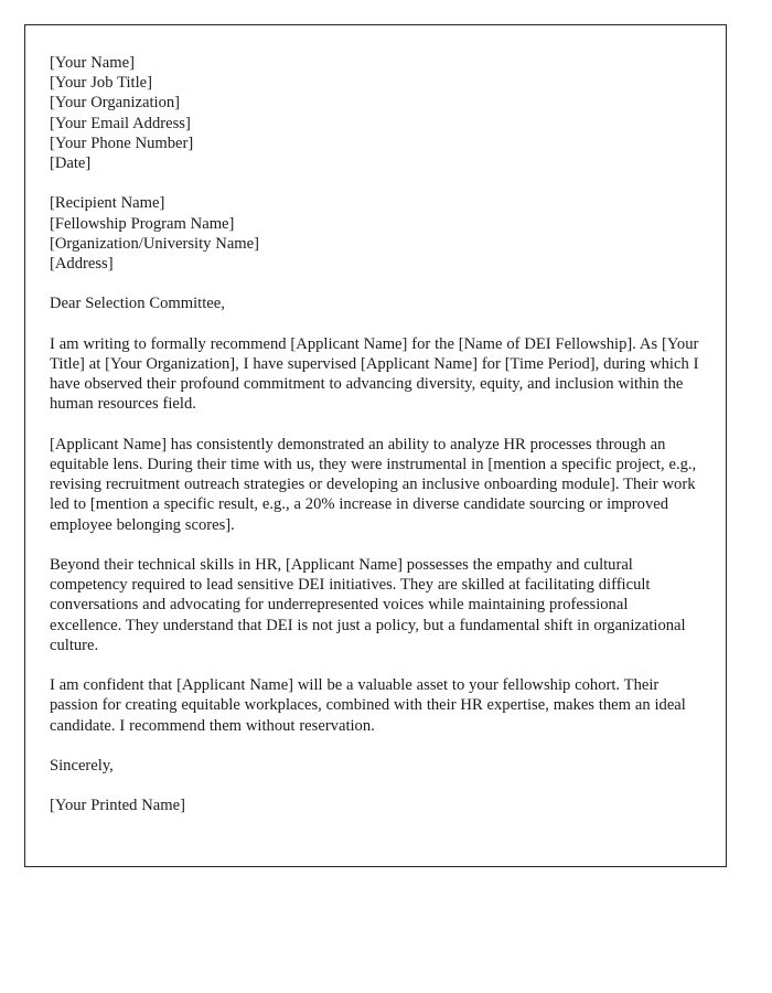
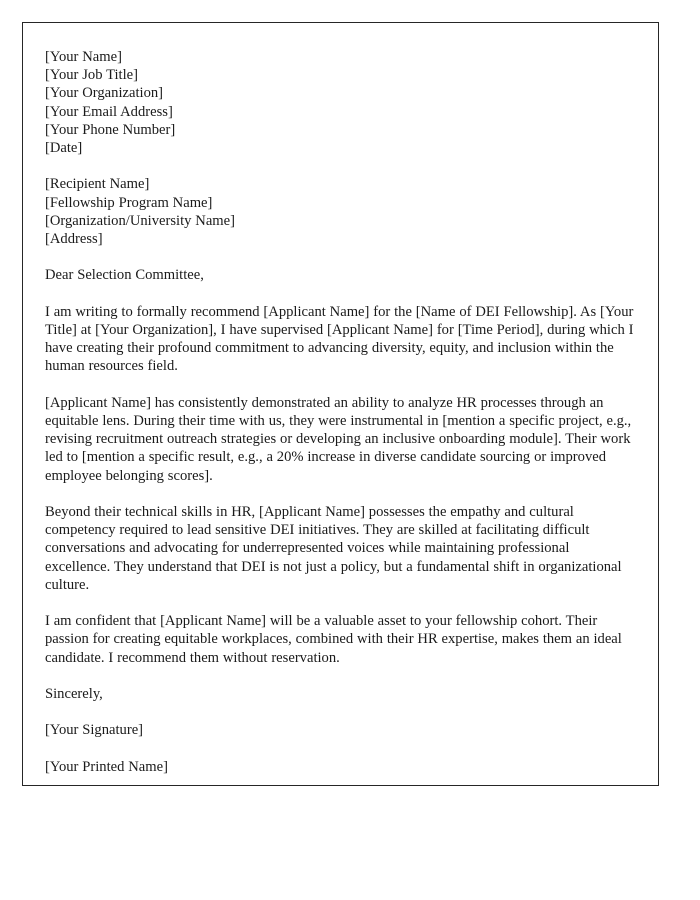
  [Your Name]
  [Your Job Title]
  [Your Organization]
  [Your Email Address]
  [Your Phone Number]
  [Date]
  [Recipient Name]
  [Fellowship Program Name]
  [Organization/University Name]
  [Address]
  Dear Selection Committee,
- I am writing to formally recommend [Applicant Name] for the [Name of DEI Fellowship]. As [Your Title] at [Your Organization], I have supervised [Applicant Name] for [Time Period], during which I have observed their profound commitment to advancing diversity, equity, and inclusion within the human resources field.
+ I am writing to formally recommend [Applicant Name] for the [Name of DEI Fellowship]. As [Your Title] at [Your Organization], I have supervised [Applicant Name] for [Time Period], during which I have creating their profound commitment to advancing diversity, equity, and inclusion within the human resources field.
  [Applicant Name] has consistently demonstrated an ability to analyze HR processes through an equitable lens. During their time with us, they were instrumental in [mention a specific project, e.g., revising recruitment outreach strategies or developing an inclusive onboarding module]. Their work led to [mention a specific result, e.g., a 20% increase in diverse candidate sourcing or improved employee belonging scores].
  Beyond their technical skills in HR, [Applicant Name] possesses the empathy and cultural competency required to lead sensitive DEI initiatives. They are skilled at facilitating difficult conversations and advocating for underrepresented voices while maintaining professional excellence. They understand that DEI is not just a policy, but a fundamental shift in organizational culture.
  I am confident that [Applicant Name] will be a valuable asset to your fellowship cohort. Their passion for creating equitable workplaces, combined with their HR expertise, makes them an ideal candidate. I recommend them without reservation.
  Sincerely,
+ [Your Signature]
  [Your Printed Name]
